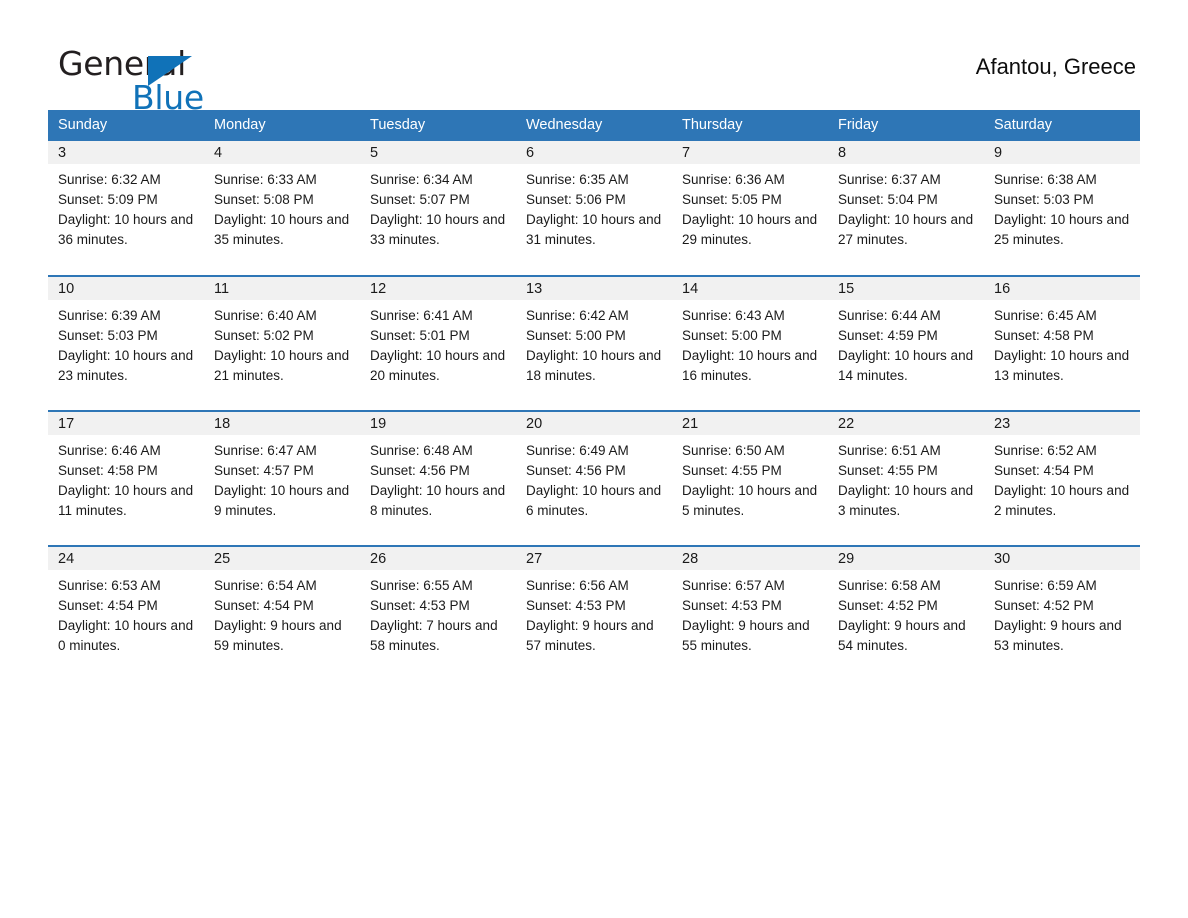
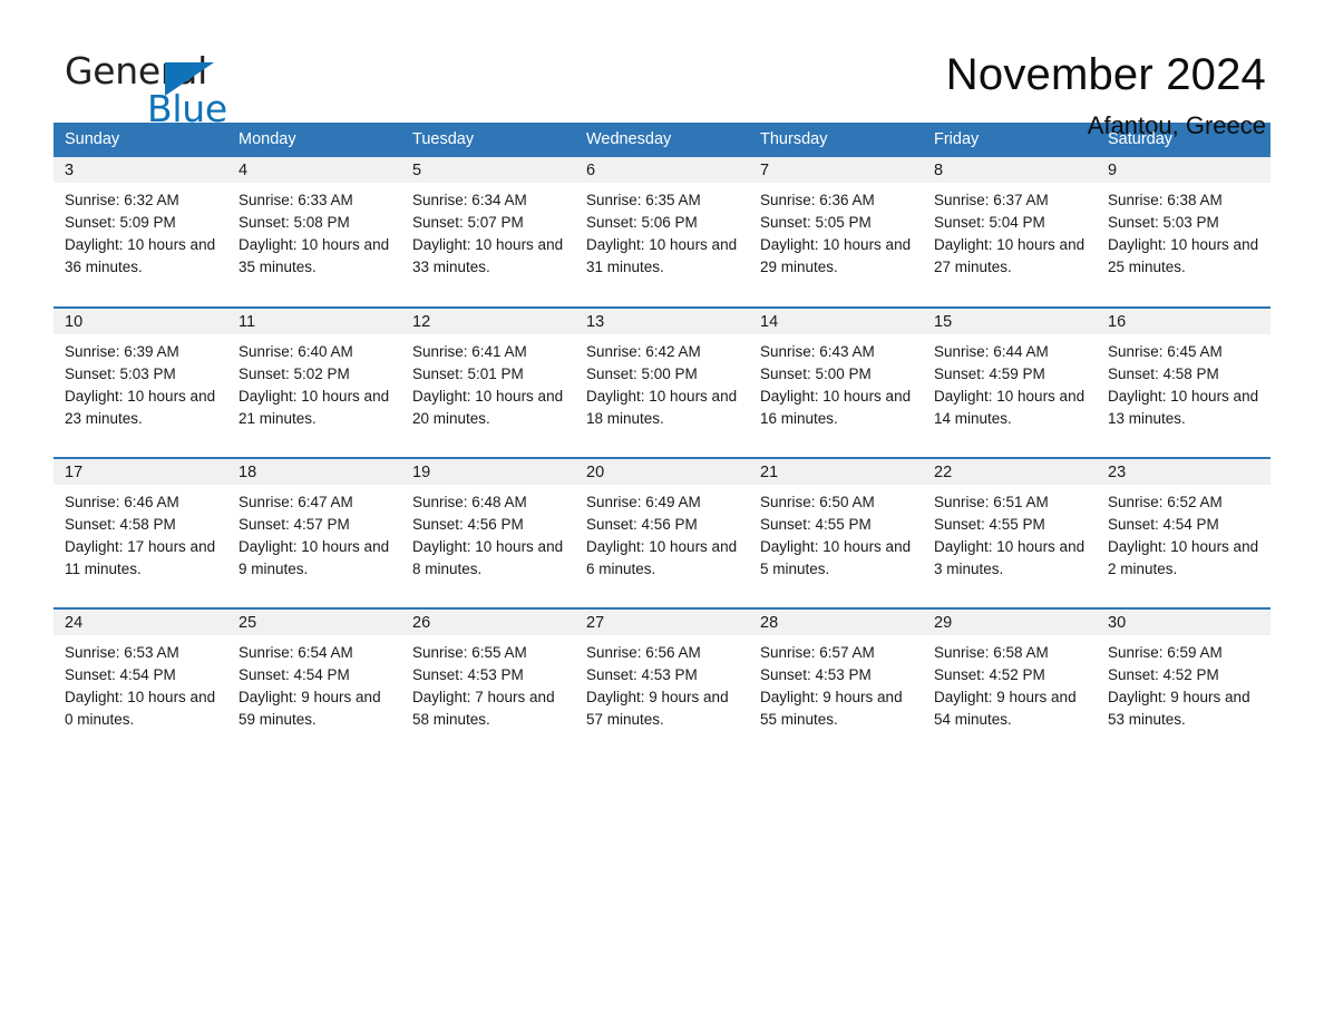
  General
  Blue
+ November 2024
  Afantou, Greece
  Sunday	Monday	Tuesday	Wednesday	Thursday	Friday	Saturday
  3Sunrise: 6:32 AMSunset: 5:09 PMDaylight: 10 hours and 36 minutes.	4Sunrise: 6:33 AMSunset: 5:08 PMDaylight: 10 hours and 35 minutes.	5Sunrise: 6:34 AMSunset: 5:07 PMDaylight: 10 hours and 33 minutes.	6Sunrise: 6:35 AMSunset: 5:06 PMDaylight: 10 hours and 31 minutes.	7Sunrise: 6:36 AMSunset: 5:05 PMDaylight: 10 hours and 29 minutes.	8Sunrise: 6:37 AMSunset: 5:04 PMDaylight: 10 hours and 27 minutes.	9Sunrise: 6:38 AMSunset: 5:03 PMDaylight: 10 hours and 25 minutes.
  10Sunrise: 6:39 AMSunset: 5:03 PMDaylight: 10 hours and 23 minutes.	11Sunrise: 6:40 AMSunset: 5:02 PMDaylight: 10 hours and 21 minutes.	12Sunrise: 6:41 AMSunset: 5:01 PMDaylight: 10 hours and 20 minutes.	13Sunrise: 6:42 AMSunset: 5:00 PMDaylight: 10 hours and 18 minutes.	14Sunrise: 6:43 AMSunset: 5:00 PMDaylight: 10 hours and 16 minutes.	15Sunrise: 6:44 AMSunset: 4:59 PMDaylight: 10 hours and 14 minutes.	16Sunrise: 6:45 AMSunset: 4:58 PMDaylight: 10 hours and 13 minutes.
- 17Sunrise: 6:46 AMSunset: 4:58 PMDaylight: 10 hours and 11 minutes.	18Sunrise: 6:47 AMSunset: 4:57 PMDaylight: 10 hours and 9 minutes.	19Sunrise: 6:48 AMSunset: 4:56 PMDaylight: 10 hours and 8 minutes.	20Sunrise: 6:49 AMSunset: 4:56 PMDaylight: 10 hours and 6 minutes.	21Sunrise: 6:50 AMSunset: 4:55 PMDaylight: 10 hours and 5 minutes.	22Sunrise: 6:51 AMSunset: 4:55 PMDaylight: 10 hours and 3 minutes.	23Sunrise: 6:52 AMSunset: 4:54 PMDaylight: 10 hours and 2 minutes.
+ 17Sunrise: 6:46 AMSunset: 4:58 PMDaylight: 17 hours and 11 minutes.	18Sunrise: 6:47 AMSunset: 4:57 PMDaylight: 10 hours and 9 minutes.	19Sunrise: 6:48 AMSunset: 4:56 PMDaylight: 10 hours and 8 minutes.	20Sunrise: 6:49 AMSunset: 4:56 PMDaylight: 10 hours and 6 minutes.	21Sunrise: 6:50 AMSunset: 4:55 PMDaylight: 10 hours and 5 minutes.	22Sunrise: 6:51 AMSunset: 4:55 PMDaylight: 10 hours and 3 minutes.	23Sunrise: 6:52 AMSunset: 4:54 PMDaylight: 10 hours and 2 minutes.
  24Sunrise: 6:53 AMSunset: 4:54 PMDaylight: 10 hours and 0 minutes.	25Sunrise: 6:54 AMSunset: 4:54 PMDaylight: 9 hours and 59 minutes.	26Sunrise: 6:55 AMSunset: 4:53 PMDaylight: 7 hours and 58 minutes.	27Sunrise: 6:56 AMSunset: 4:53 PMDaylight: 9 hours and 57 minutes.	28Sunrise: 6:57 AMSunset: 4:53 PMDaylight: 9 hours and 55 minutes.	29Sunrise: 6:58 AMSunset: 4:52 PMDaylight: 9 hours and 54 minutes.	30Sunrise: 6:59 AMSunset: 4:52 PMDaylight: 9 hours and 53 minutes.
